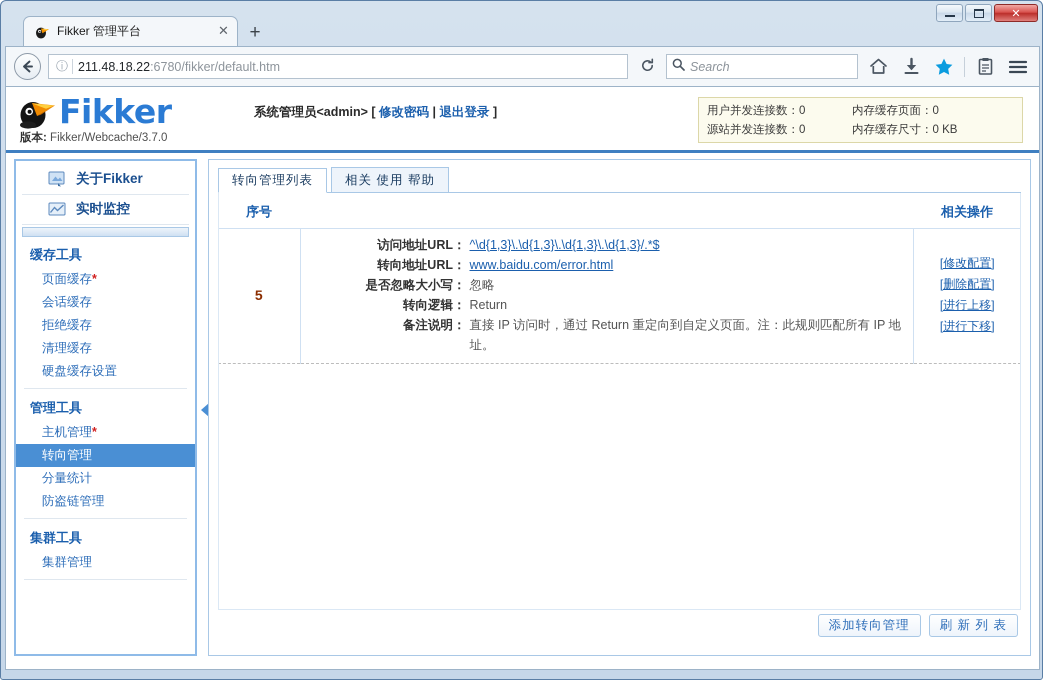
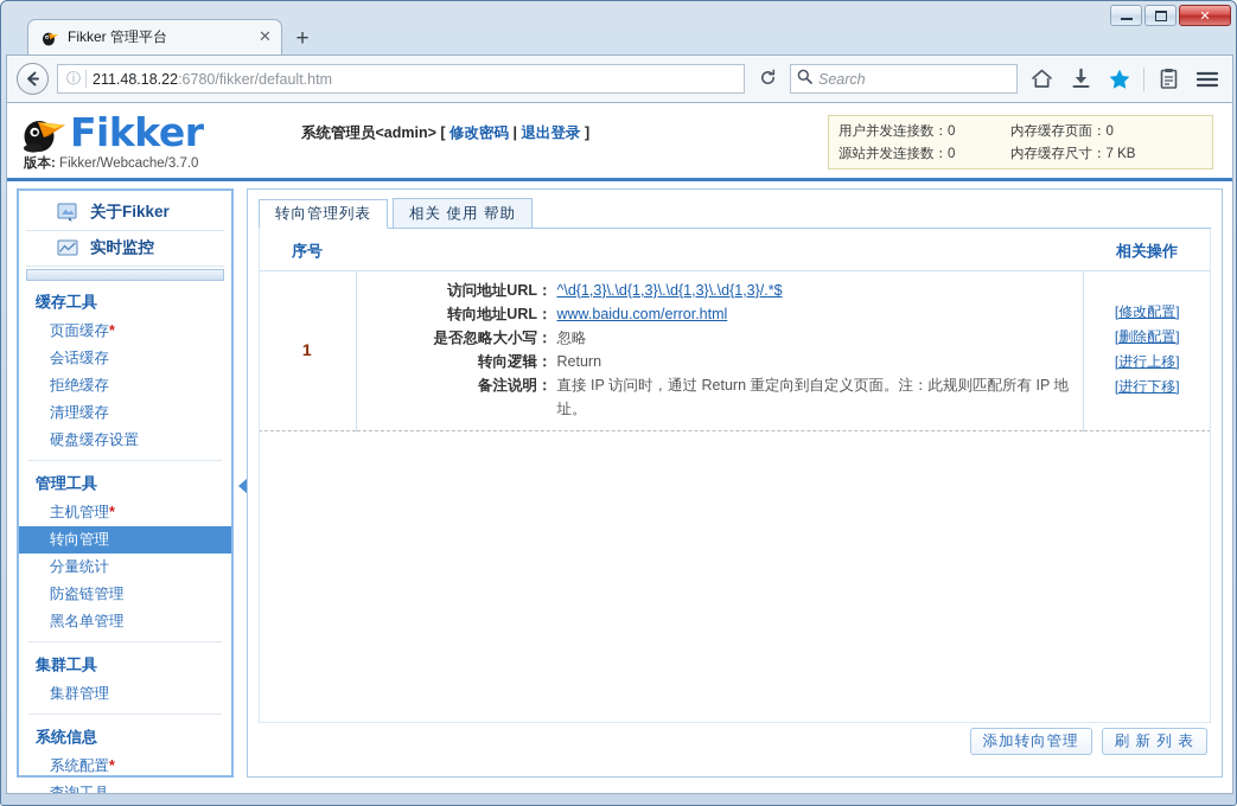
  ✕
  Fikker 管理平台
  ✕
  +
  ⓘ
  211.48.18.22:6780/fikker/default.htm
  Search
  Fikker
  版本: Fikker/Webcache/3.7.0
  系统管理员<admin> [ 修改密码 | 退出登录 ]
  用户并发连接数：0
  内存缓存页面：0
  源站并发连接数：0
- 内存缓存尺寸：0 KB
+ 内存缓存尺寸：7 KB
  关于Fikker
  实时监控
  缓存工具
  页面缓存*
  会话缓存
  拒绝缓存
  清理缓存
  硬盘缓存设置
  管理工具
  主机管理*
  转向管理
  分量统计
  防盗链管理
+ 黑名单管理
  集群工具
  集群管理
+ 系统信息
+ 系统配置*
  转向管理列表
  相关 使用 帮助
  序号		相关操作
- 5	访问地址URL： ^\d{1,3}\.\d{1,3}\.\d{1,3}\.\d{1,3}/.*$ 转向地址URL： www.baidu.com/error.html 是否忽略大小写： 忽略 转向逻辑： Return 备注说明： 直接 IP 访问时，通过 Return 重定向到自定义页面。注：此规则匹配所有 IP 地址。	[修改配置] [删除配置] [进行上移] [进行下移]
+ 1	访问地址URL： ^\d{1,3}\.\d{1,3}\.\d{1,3}\.\d{1,3}/.*$ 转向地址URL： www.baidu.com/error.html 是否忽略大小写： 忽略 转向逻辑： Return 备注说明： 直接 IP 访问时，通过 Return 重定向到自定义页面。注：此规则匹配所有 IP 地址。	[修改配置] [删除配置] [进行上移] [进行下移]
  添加转向管理
  刷 新 列 表
